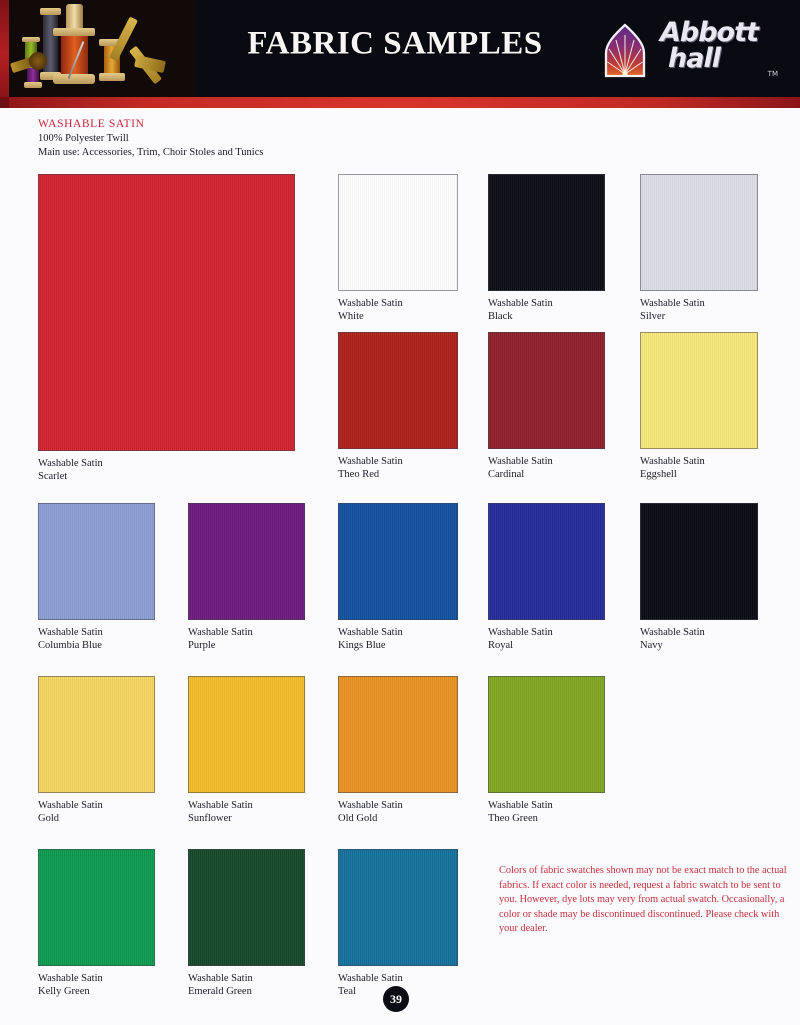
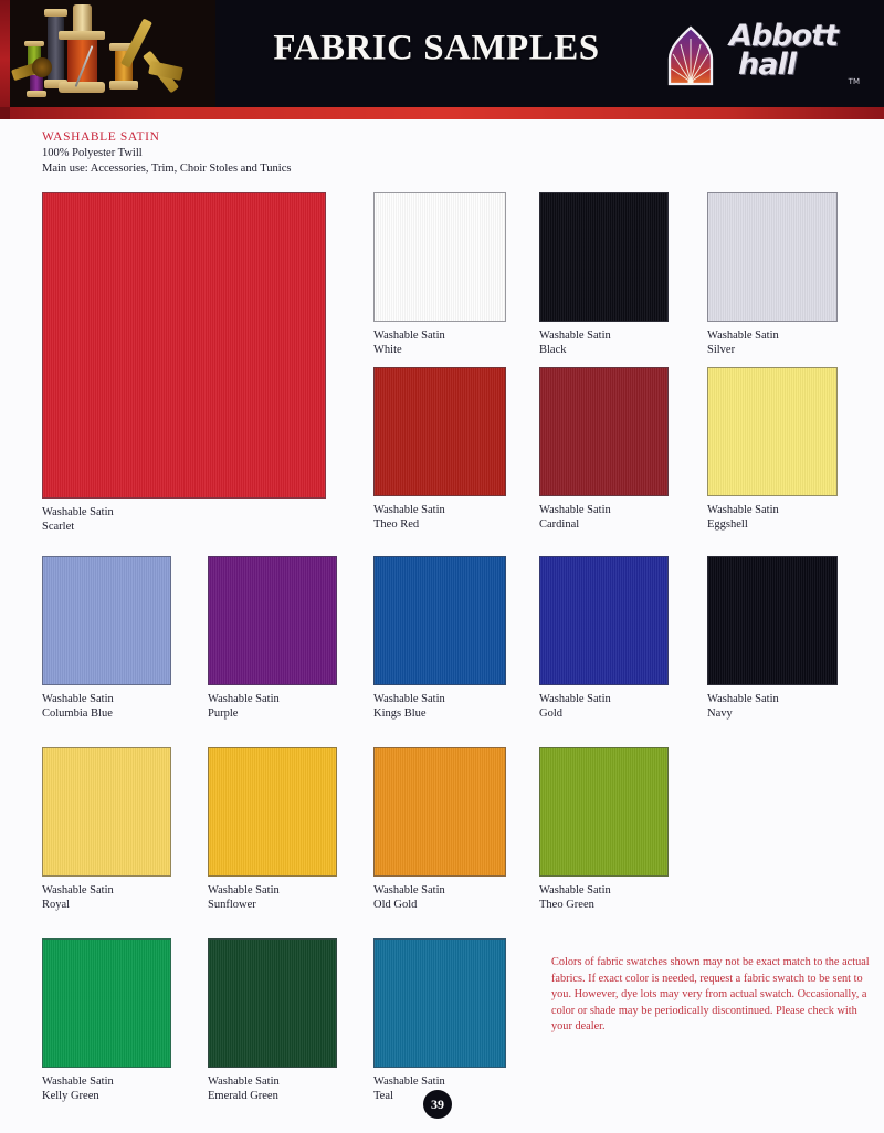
  FABRIC SAMPLES
  Abbott
  hall
  TM
  WASHABLE SATIN
  100% Polyester Twill
  Main use: Accessories, Trim, Choir Stoles and Tunics
  Washable Satin
  Scarlet
  Washable Satin
  White
  Washable Satin
  Black
  Washable Satin
  Silver
  Washable Satin
  Theo Red
  Washable Satin
  Cardinal
  Washable Satin
  Eggshell
  Washable Satin
  Columbia Blue
  Washable Satin
  Purple
  Washable Satin
  Kings Blue
  Washable Satin
- Royal
+ Gold
  Washable Satin
  Navy
  Washable Satin
- Gold
+ Royal
  Washable Satin
  Sunflower
  Washable Satin
  Old Gold
  Washable Satin
  Theo Green
  Washable Satin
  Kelly Green
  Washable Satin
  Emerald Green
  Washable Satin
  Teal
- Colors of fabric swatches shown may not be exact match to the actual fabrics. If exact color is needed, request a fabric swatch to be sent to you. However, dye lots may very from actual swatch. Occasionally, a color or shade may be discontinued discontinued. Please check with your dealer.
+ Colors of fabric swatches shown may not be exact match to the actual fabrics. If exact color is needed, request a fabric swatch to be sent to you. However, dye lots may very from actual swatch. Occasionally, a color or shade may be periodically discontinued. Please check with your dealer.
  39
